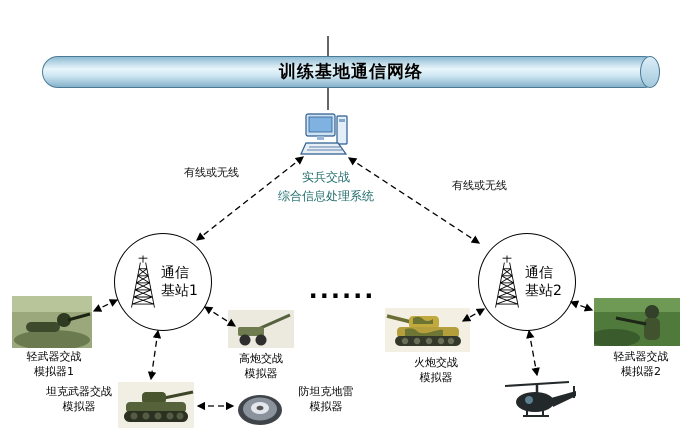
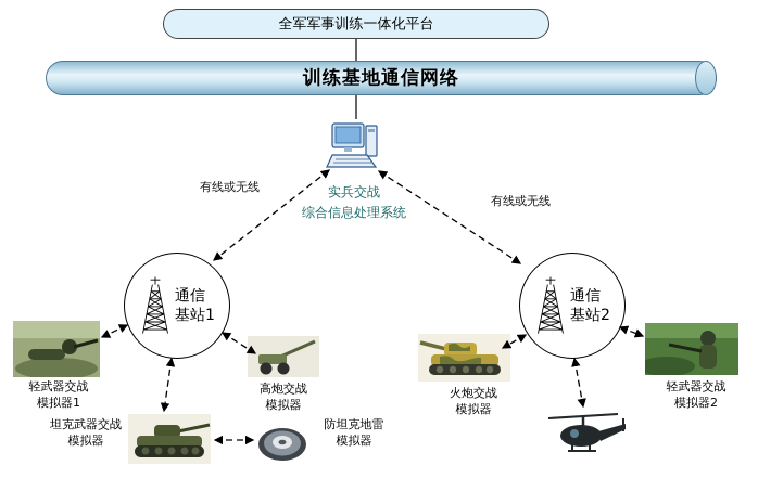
+ 全军军事训练一体化平台
  训练基地通信网络
  实兵交战
  综合信息处理系统
  有线或无线
  有线或无线
  通信
  基站1
  通信
  基站2
- ......
  轻武器交战
  模拟器1
  高炮交战
  模拟器
  坦克武器交战
  模拟器
  防坦克地雷
  模拟器
  火炮交战
  模拟器
  轻武器交战
  模拟器2
